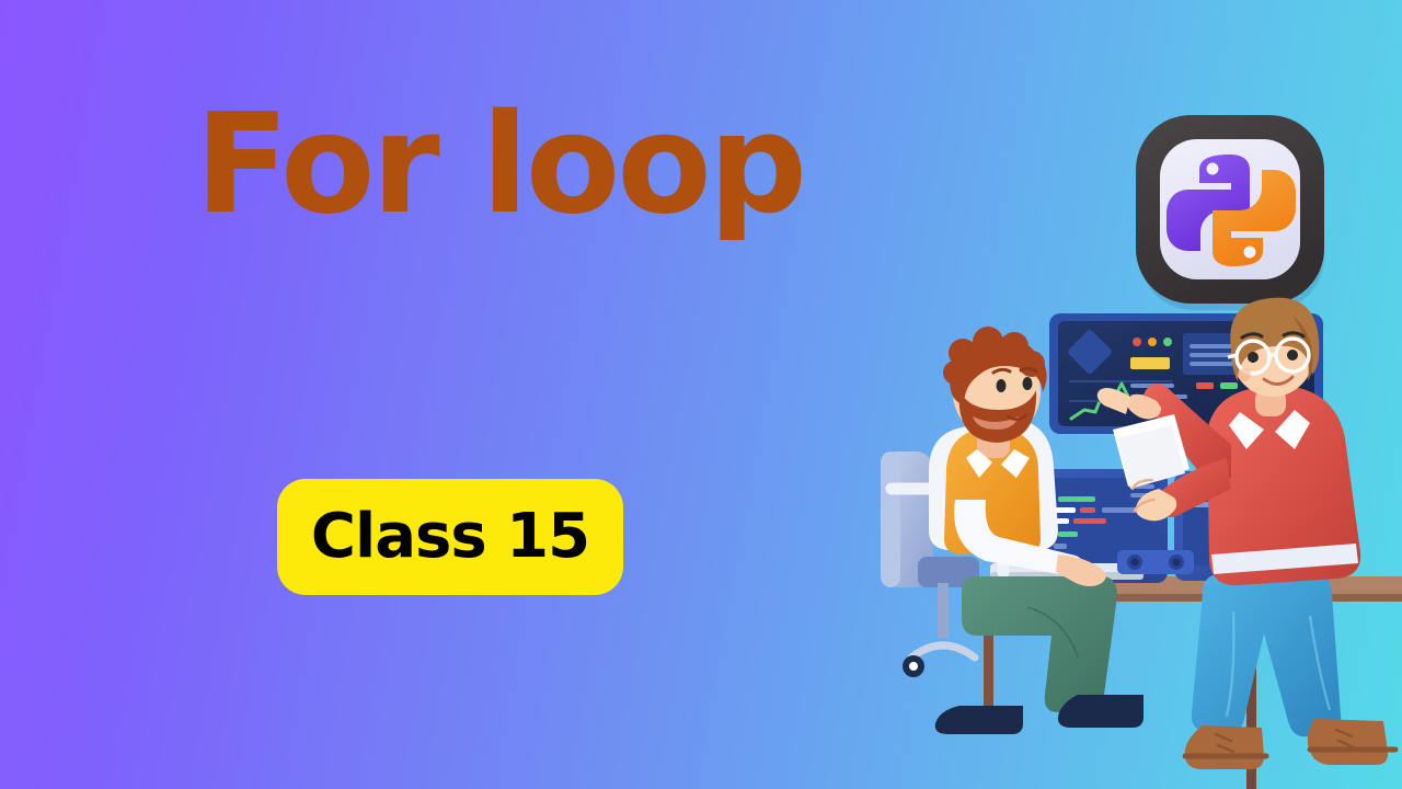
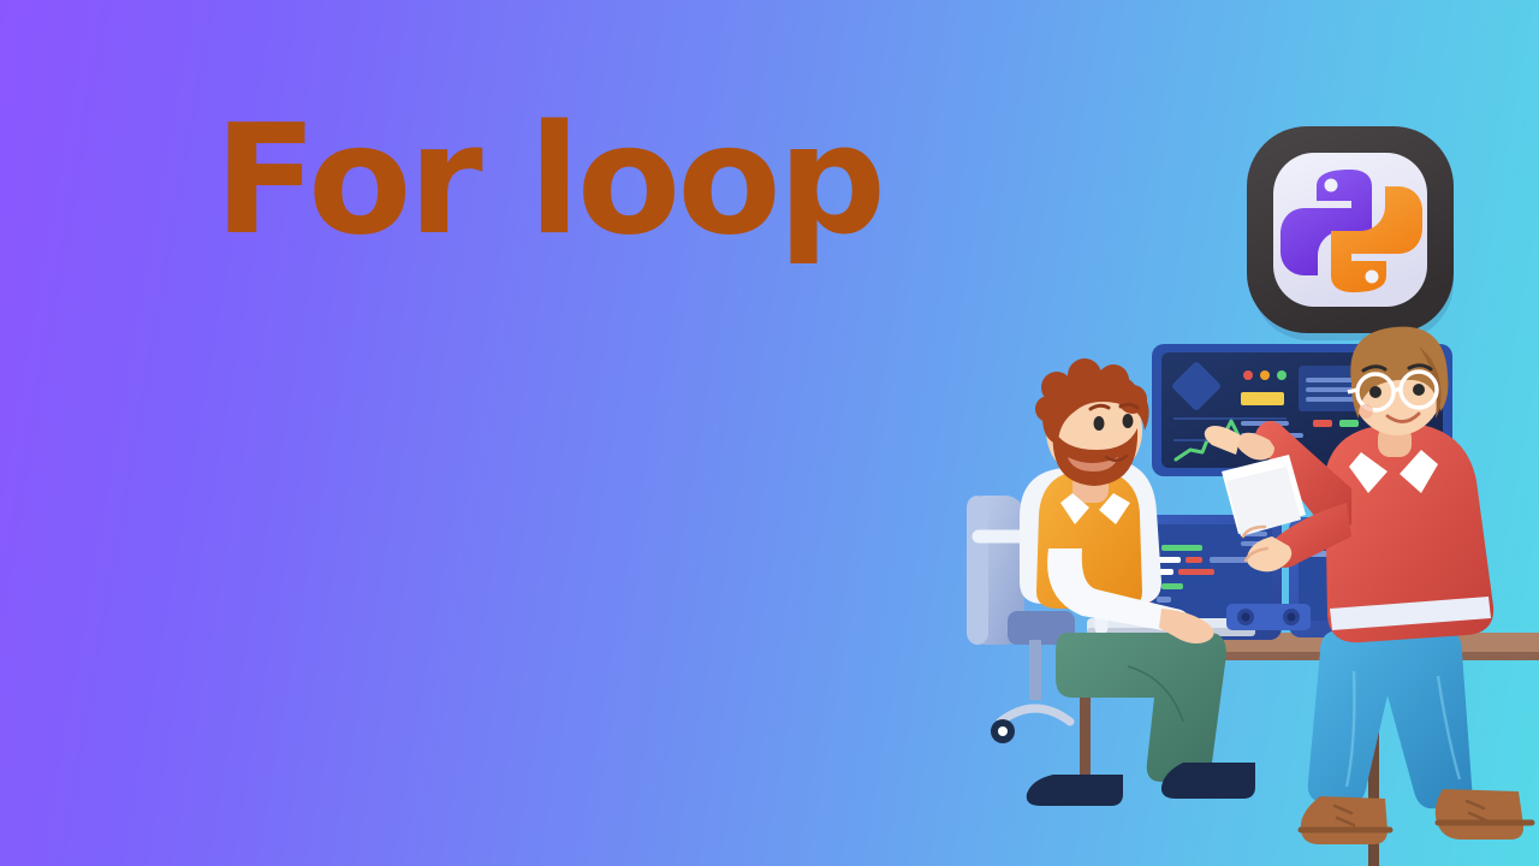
  For loop
- Class 15
